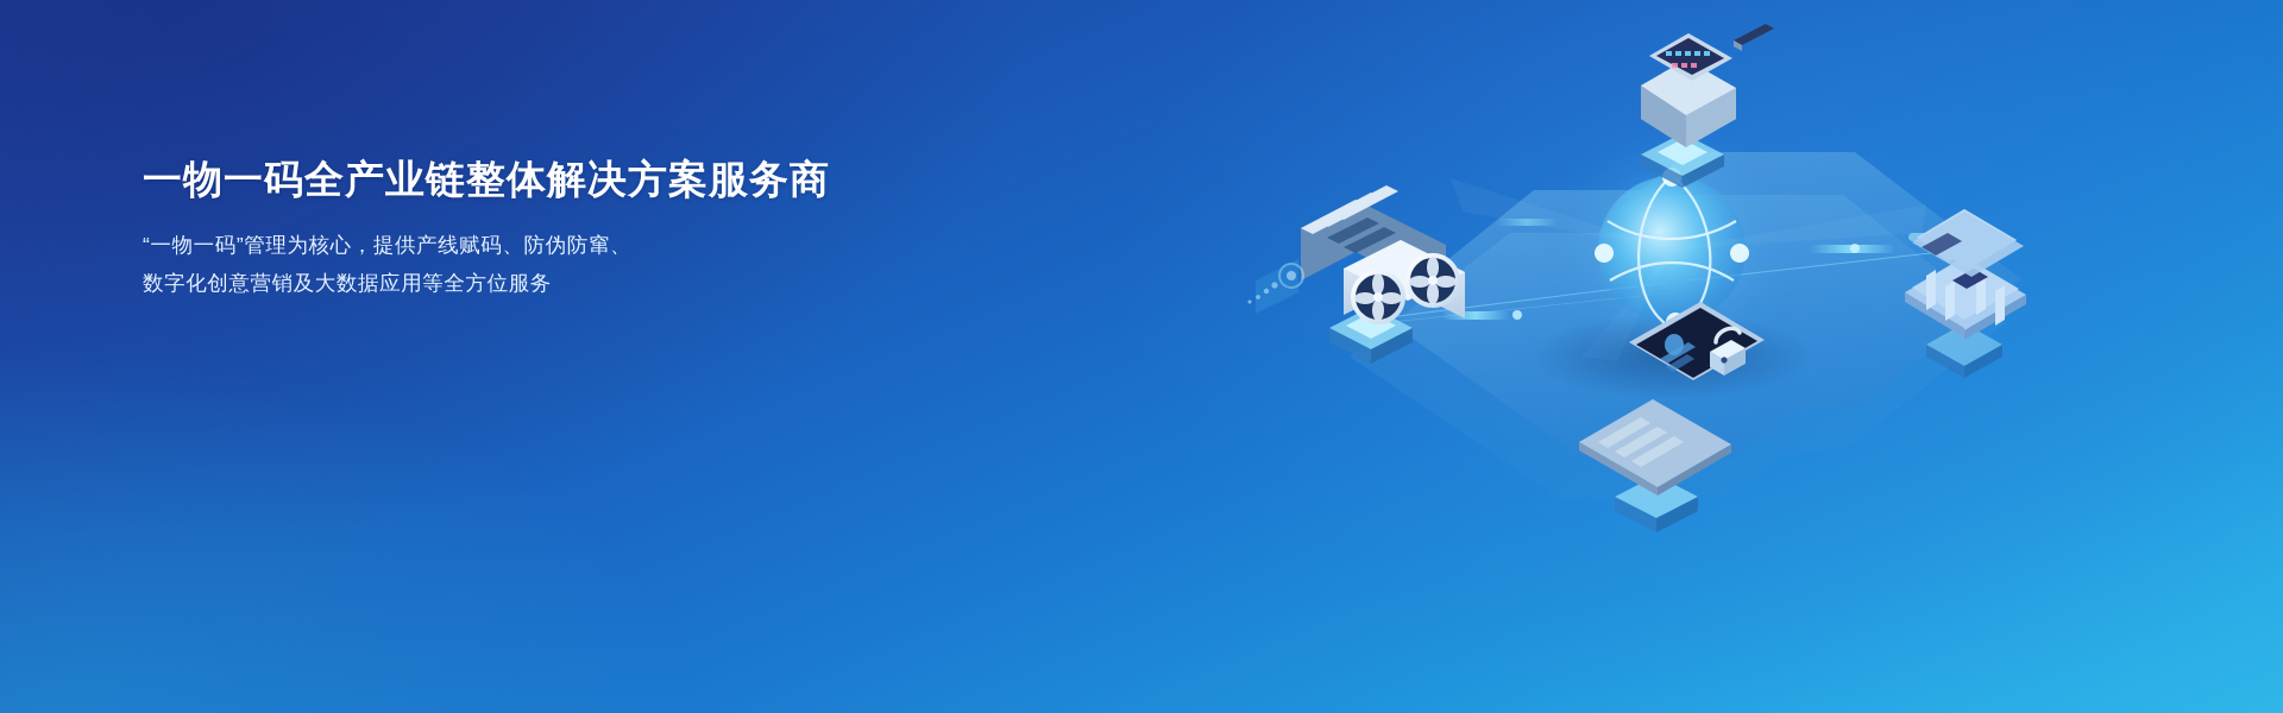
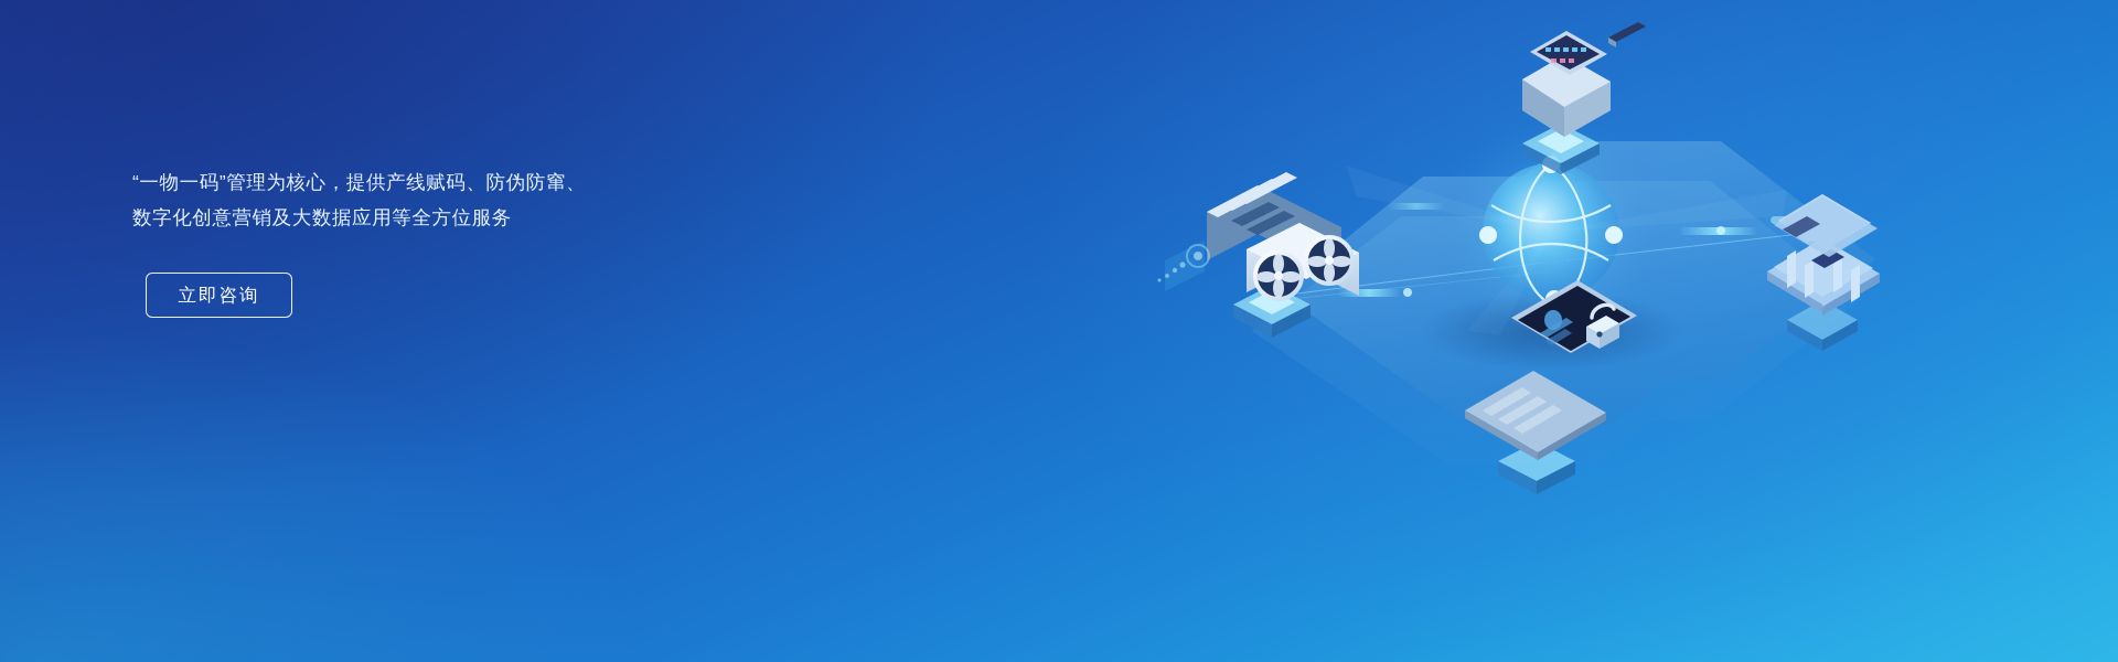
- 一物一码全产业链整体解决方案服务商
  “一物一码”管理为核心，提供产线赋码、防伪防窜、
  数字化创意营销及大数据应用等全方位服务
+ 立即咨询
